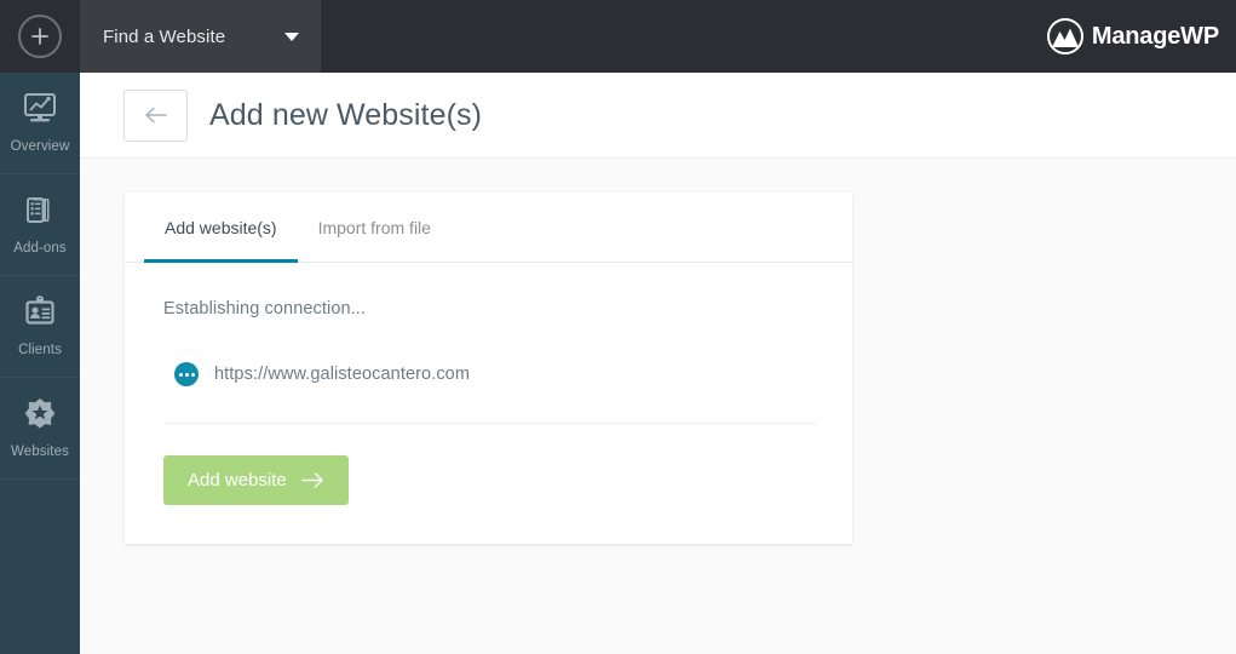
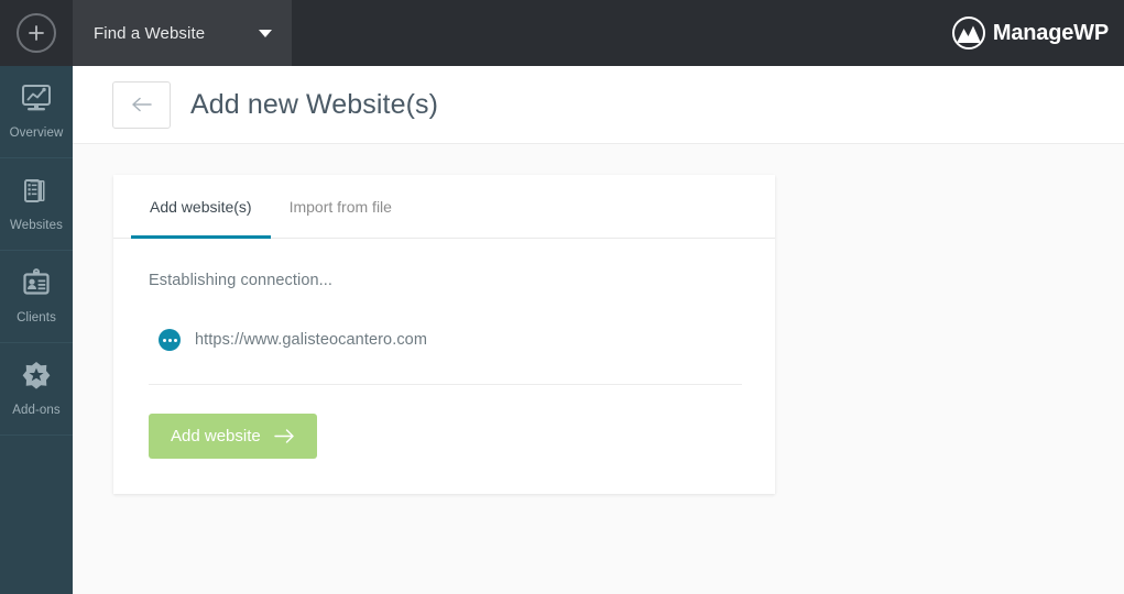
  Find a Website
  ManageWP
  Overview
- Add-ons
+ Websites
  Clients
- Websites
+ Add-ons
  Add new Website(s)
  Add website(s)
  Import from file
  Establishing connection...
  https://www.galisteocantero.com
  Add website
